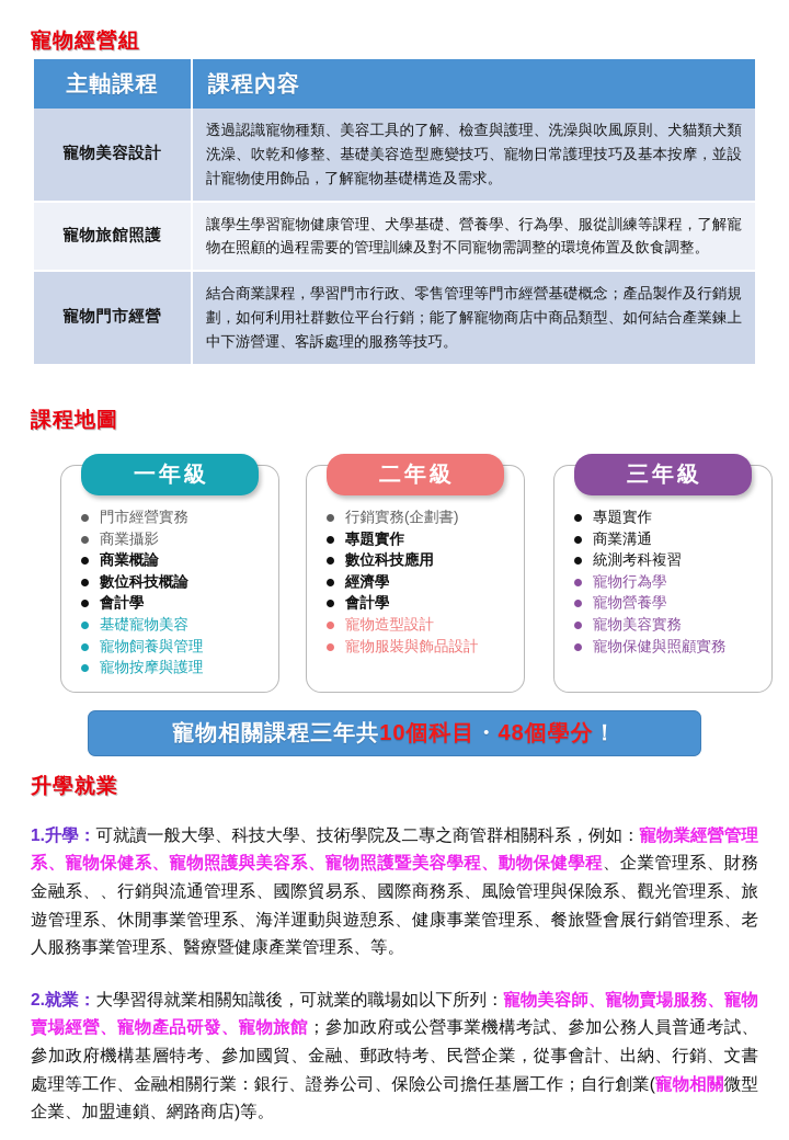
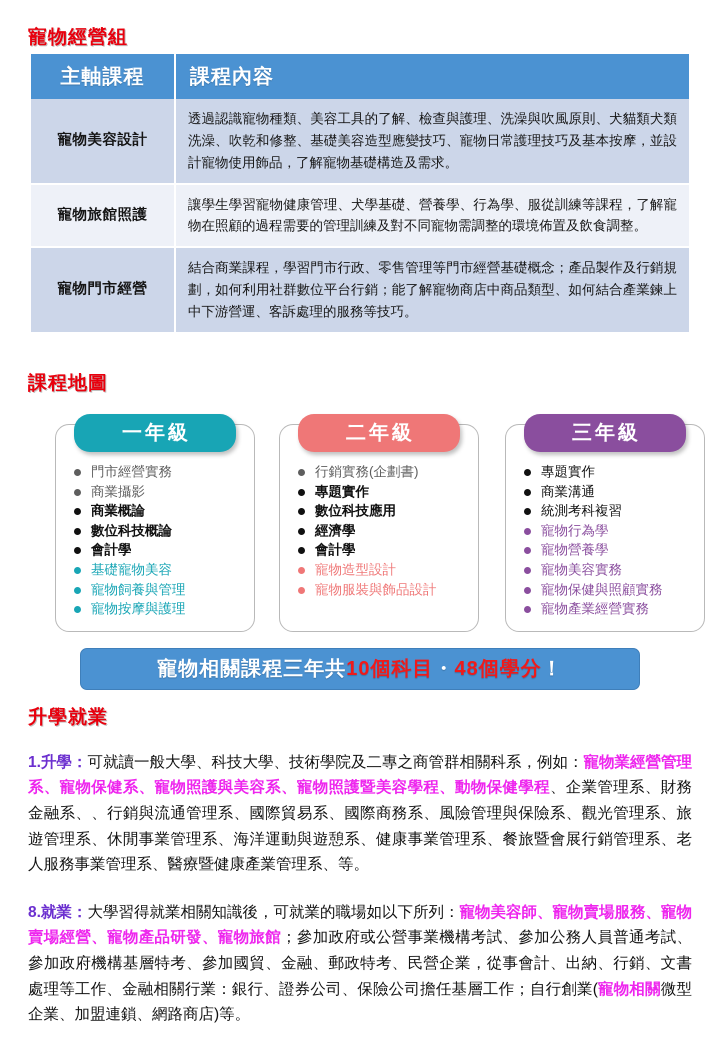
  寵物經營組
  主軸課程	課程內容
  寵物美容設計	透過認識寵物種類、美容工具的了解、檢查與護理、洗澡與吹風原則、犬貓類犬類洗澡、吹乾和修整、基礎美容造型應變技巧、寵物日常護理技巧及基本按摩，並設計寵物使用飾品，了解寵物基礎構造及需求。
  寵物旅館照護	讓學生學習寵物健康管理、犬學基礎、營養學、行為學、服從訓練等課程，了解寵物在照顧的過程需要的管理訓練及對不同寵物需調整的環境佈置及飲食調整。
  寵物門市經營	結合商業課程，學習門市行政、零售管理等門市經營基礎概念；產品製作及行銷規劃，如何利用社群數位平台行銷；能了解寵物商店中商品類型、如何結合產業鍊上中下游營運、客訴處理的服務等技巧。
  課程地圖
  一年級
  門市經營實務
  商業攝影
  商業概論
  數位科技概論
  會計學
  基礎寵物美容
  寵物飼養與管理
  寵物按摩與護理
  二年級
  行銷實務(企劃書)
  專題實作
  數位科技應用
  經濟學
  會計學
  寵物造型設計
  寵物服裝與飾品設計
  三年級
  專題實作
  商業溝通
  統測考科複習
  寵物行為學
  寵物營養學
  寵物美容實務
  寵物保健與照顧實務
+ 寵物產業經營實務
  寵物相關課程三年共10個科目・48個學分！
  升學就業
  1.升學：可就讀一般大學、科技大學、技術學院及二專之商管群相關科系，例如：寵物業經營管理系、寵物保健系、寵物照護與美容系、寵物照護暨美容學程、動物保健學程、企業管理系、財務金融系、、行銷與流通管理系、國際貿易系、國際商務系、風險管理與保險系、觀光管理系、旅遊管理系、休閒事業管理系、海洋運動與遊憩系、健康事業管理系、餐旅暨會展行銷管理系、老人服務事業管理系、醫療暨健康產業管理系、等。
- 2.就業：大學習得就業相關知識後，可就業的職場如以下所列：寵物美容師、寵物賣場服務、寵物賣場經營、寵物產品研發、寵物旅館；參加政府或公營事業機構考試、參加公務人員普通考試、參加政府機構基層特考、參加國貿、金融、郵政特考、民營企業，從事會計、出納、行銷、文書處理等工作、金融相關行業：銀行、證券公司、保險公司擔任基層工作；自行創業(寵物相關微型企業、加盟連鎖、網路商店)等。
+ 8.就業：大學習得就業相關知識後，可就業的職場如以下所列：寵物美容師、寵物賣場服務、寵物賣場經營、寵物產品研發、寵物旅館；參加政府或公營事業機構考試、參加公務人員普通考試、參加政府機構基層特考、參加國貿、金融、郵政特考、民營企業，從事會計、出納、行銷、文書處理等工作、金融相關行業：銀行、證券公司、保險公司擔任基層工作；自行創業(寵物相關微型企業、加盟連鎖、網路商店)等。
